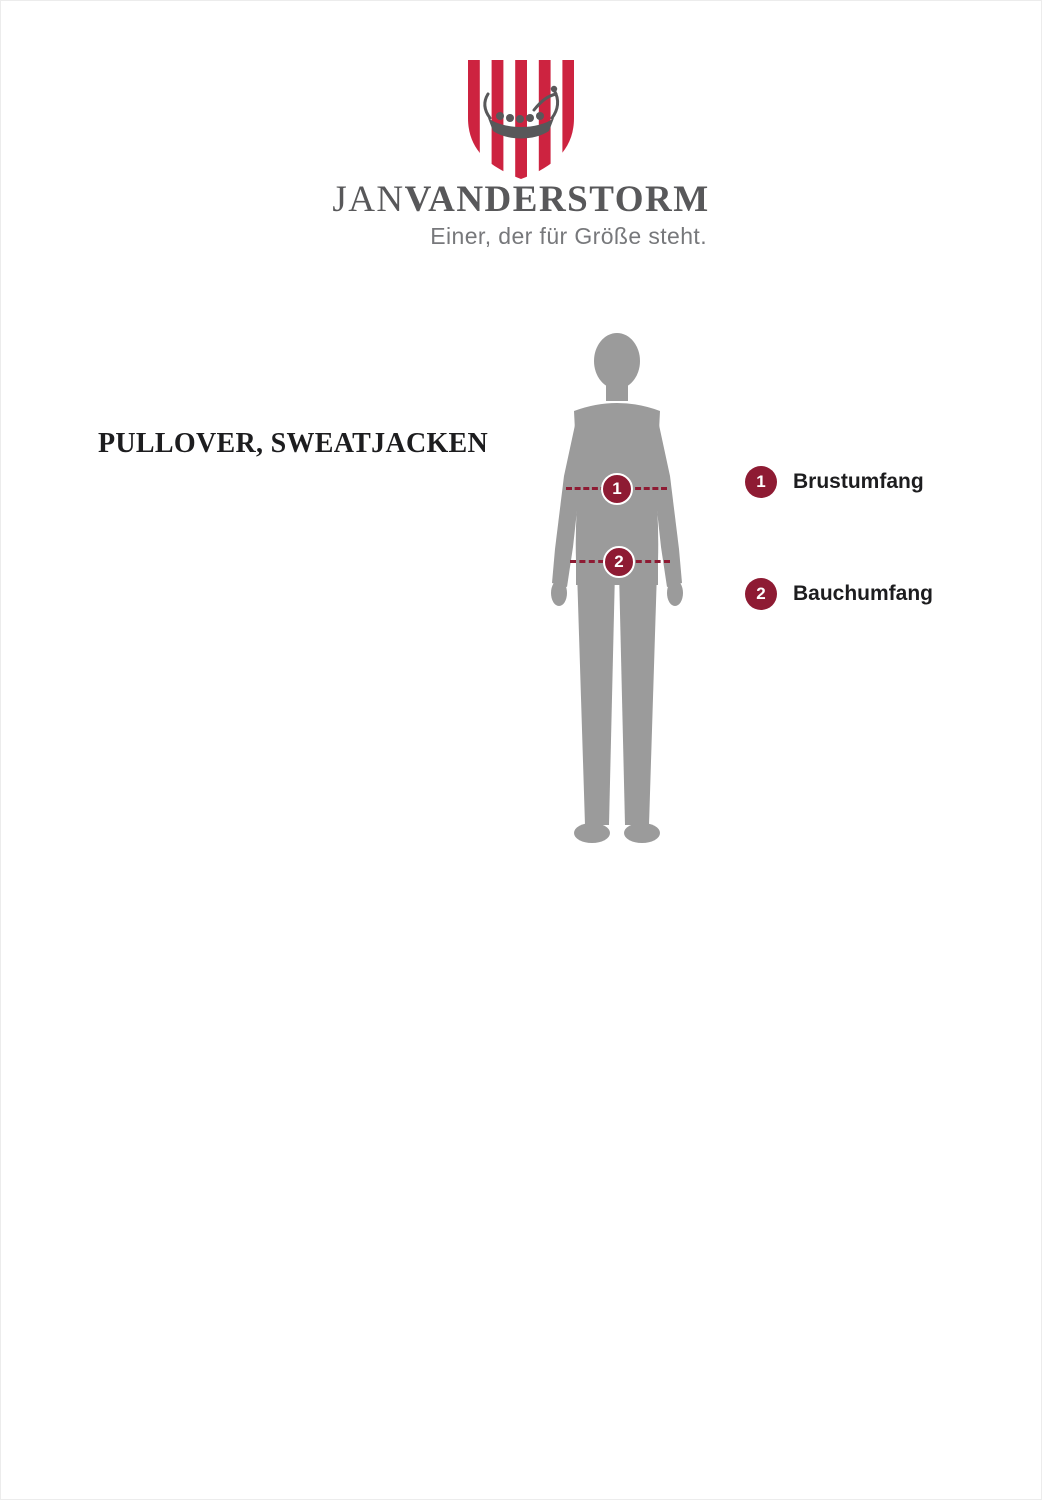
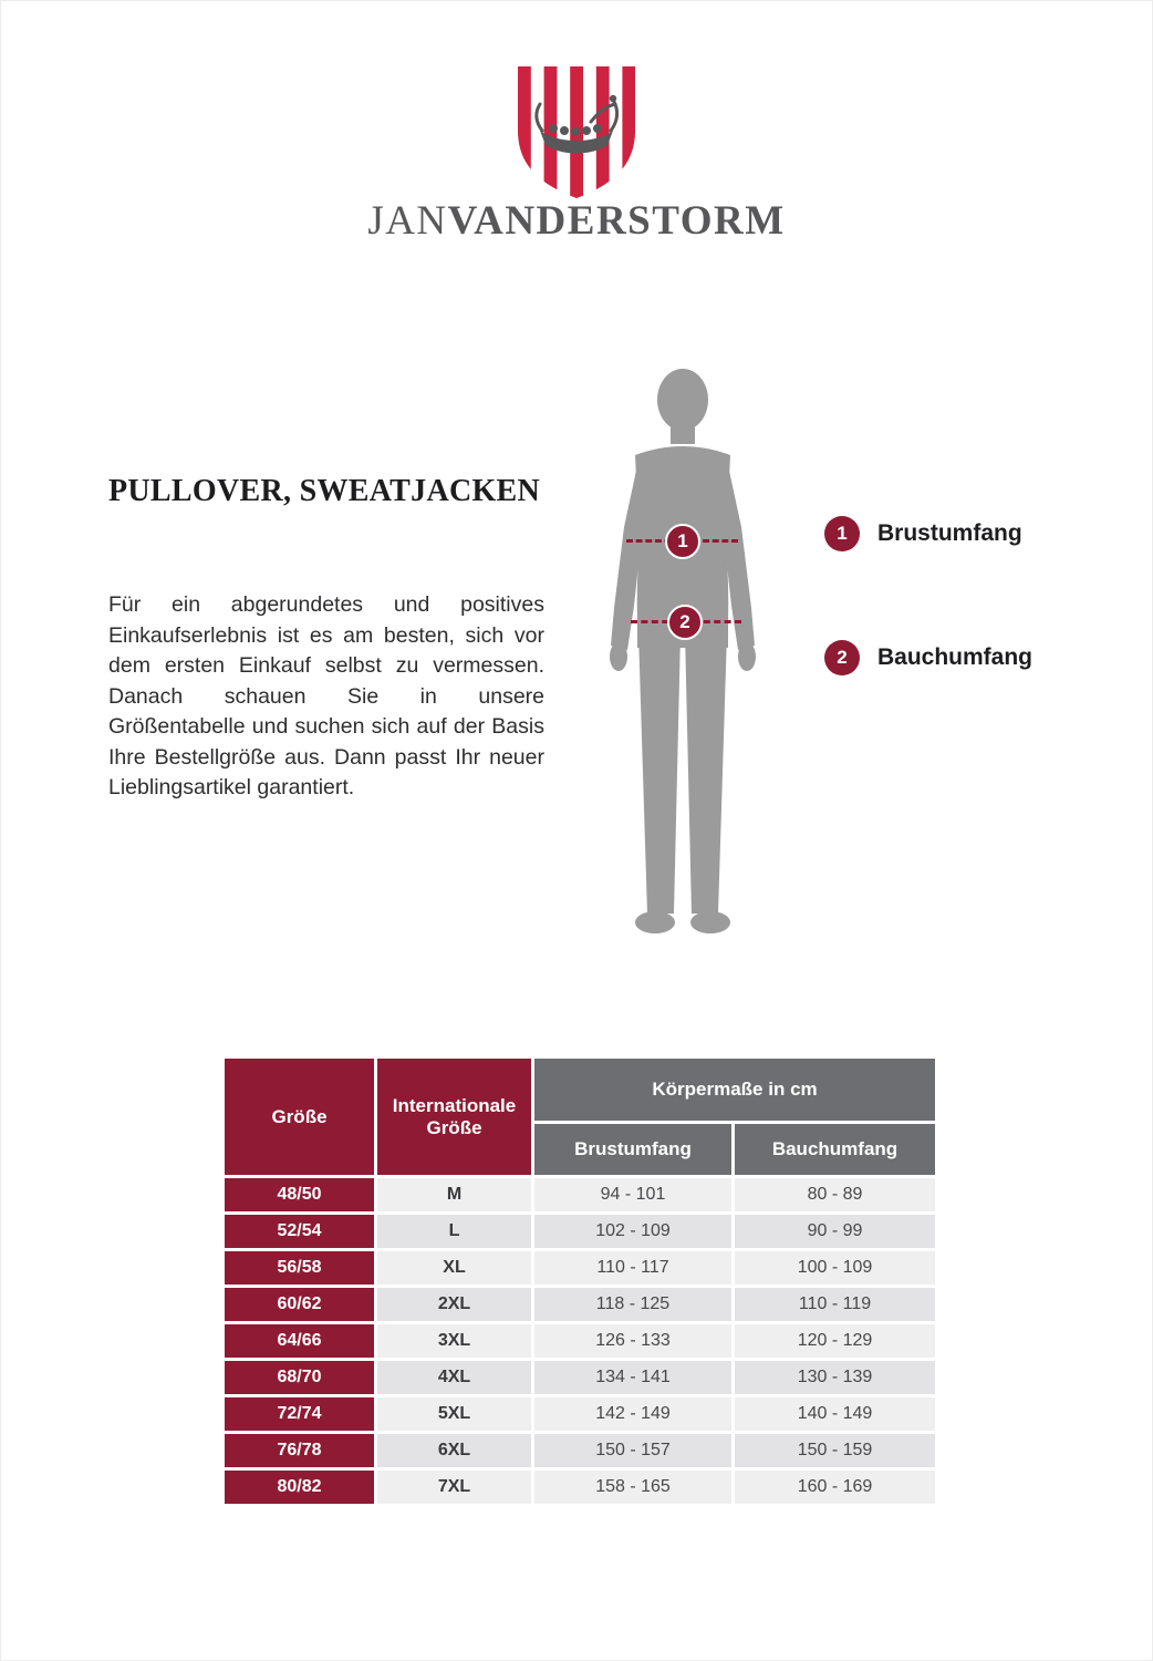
  JANVANDERSTORM
- Einer, der für Größe steht.
  PULLOVER, SWEATJACKEN
+ Für ein abgerundetes und positives Einkaufserlebnis ist es am besten, sich vor dem ersten Einkauf selbst zu vermessen. Danach schauen Sie in unsere Größentabelle und suchen sich auf der Basis Ihre Bestellgröße aus. Dann passt Ihr neuer Lieblingsartikel garantiert.
  1
  2
  1
  Brustumfang
  2
  Bauchumfang
+ Größe	Internationale Größe	Körpermaße in cm
+ Brustumfang	Bauchumfang
+ 48/50	M	94 - 101	80 - 89
+ 52/54	L	102 - 109	90 - 99
+ 56/58	XL	110 - 117	100 - 109
+ 60/62	2XL	118 - 125	110 - 119
+ 64/66	3XL	126 - 133	120 - 129
+ 68/70	4XL	134 - 141	130 - 139
+ 72/74	5XL	142 - 149	140 - 149
+ 76/78	6XL	150 - 157	150 - 159
+ 80/82	7XL	158 - 165	160 - 169
